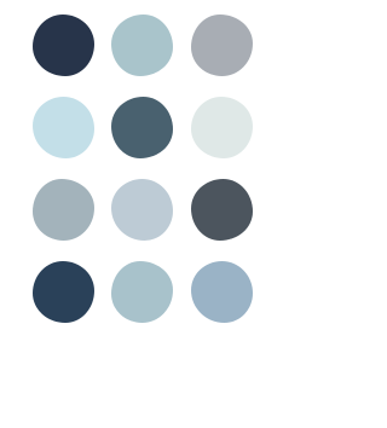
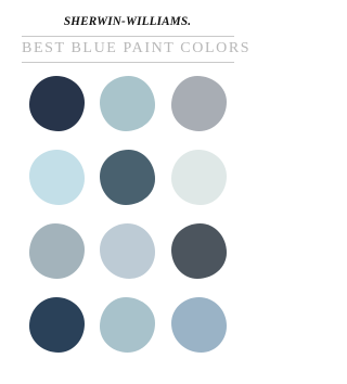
+ SHERWIN-WILLIAMS.
+ BEST BLUE PAINT COLORS
